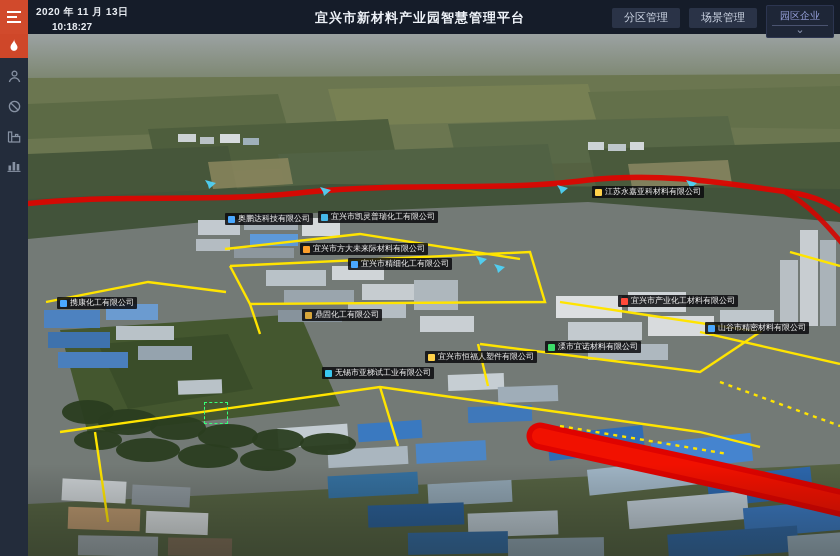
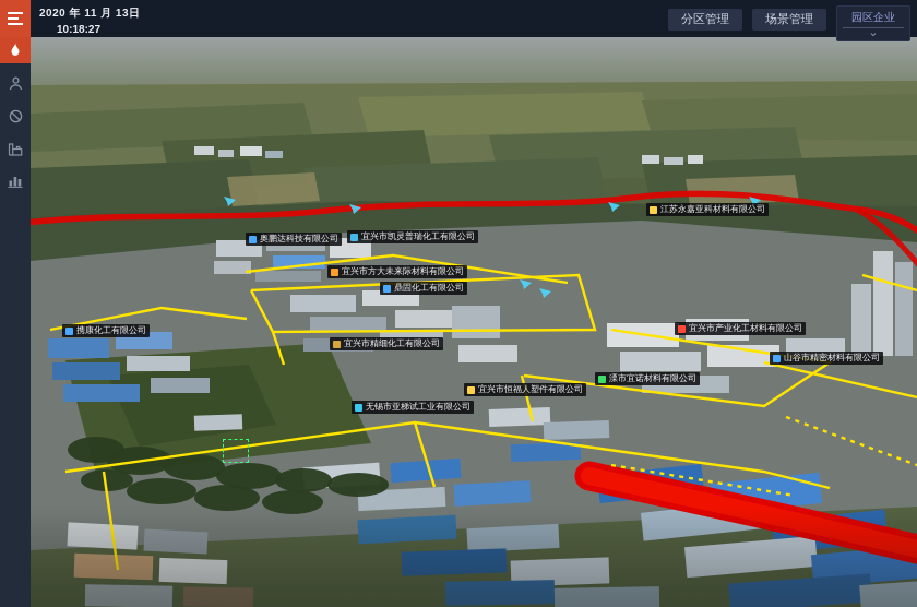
  2020 年 11 月 13日
  10:18:27
- 宜兴市新材料产业园智慧管理平台
  分区管理
  场景管理
  园区企业
  ⌄
  奥鹏达科技有限公司
  宜兴市凯灵普瑞化工有限公司
  宜兴市方大未来际材料有限公司
- 宜兴市精细化工有限公司
+ 鼎固化工有限公司
  江苏永嘉亚科材料有限公司
  携康化工有限公司
- 鼎固化工有限公司
+ 宜兴市精细化工有限公司
  宜兴市产业化工材料有限公司
  山谷市精密材料有限公司
  溧市宜诺材料有限公司
  宜兴市恒福人塑件有限公司
  无锡市亚梯试工业有限公司
